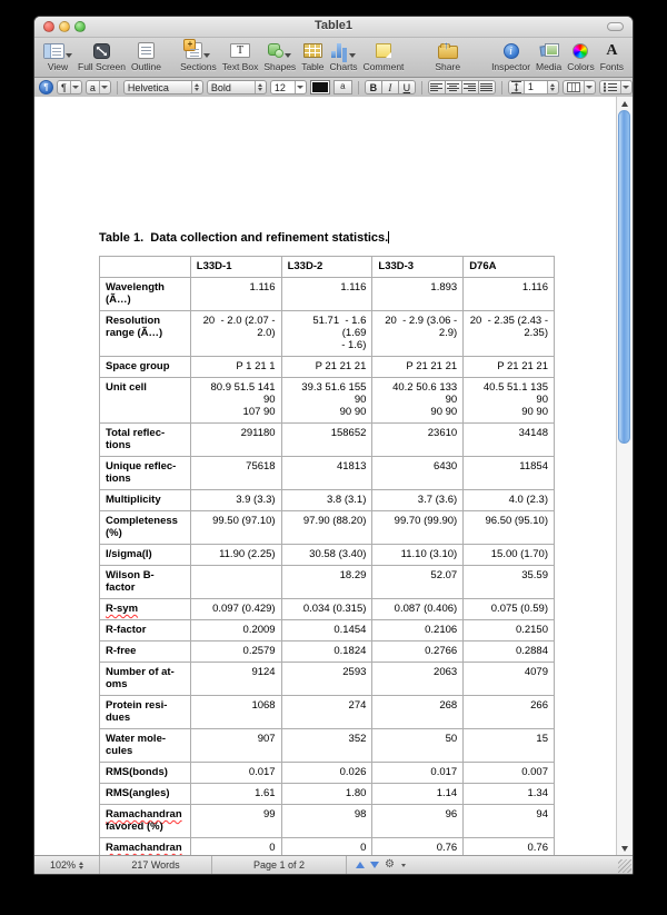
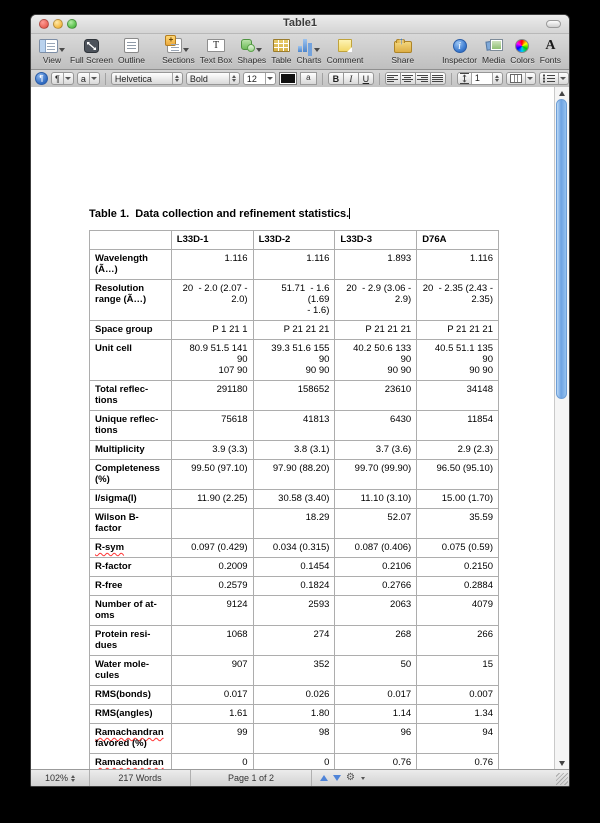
  Table1
  View
  Full Screen
  Outline
  Sections
  T
  Text Box
  Shapes
  Table
  Charts
  Comment
  Share
  i
  Inspector
  Media
  Colors
  A
  Fonts
  ¶
  ¶
  a
  Helvetica
  Bold
  12
  a
  B
  I
  U
  1
  Table 1. Data collection and refinement statistics.
  	L33D-1	L33D-2	L33D-3	D76A
  Wavelength(Ã…)	1.116	1.116	1.893	1.116
  Resolutionrange (Ã…)	20 - 2.0 (2.07 - 2.0)	51.71 - 1.6 (1.69 - 1.6)	20 - 2.9 (3.06 - 2.9)	20 - 2.35 (2.43 - 2.35)
  Space group	P 1 21 1	P 21 21 21	P 21 21 21	P 21 21 21
  Unit cell	80.9 51.5 141 90 107 90	39.3 51.6 155 90 90 90	40.2 50.6 133 90 90 90	40.5 51.1 135 90 90 90
  Total reflec-tions	291180	158652	23610	34148
  Unique reflec-tions	75618	41813	6430	11854
- Multiplicity	3.9 (3.3)	3.8 (3.1)	3.7 (3.6)	4.0 (2.3)
+ Multiplicity	3.9 (3.3)	3.8 (3.1)	3.7 (3.6)	2.9 (2.3)
  Completeness(%)	99.50 (97.10)	97.90 (88.20)	99.70 (99.90)	96.50 (95.10)
  I/sigma(I)	11.90 (2.25)	30.58 (3.40)	11.10 (3.10)	15.00 (1.70)
  Wilson B-factor		18.29	52.07	35.59
  R-sym	0.097 (0.429)	0.034 (0.315)	0.087 (0.406)	0.075 (0.59)
  R-factor	0.2009	0.1454	0.2106	0.2150
  R-free	0.2579	0.1824	0.2766	0.2884
  Number of at-oms	9124	2593	2063	4079
  Protein resi-dues	1068	274	268	266
  Water mole-cules	907	352	50	15
  RMS(bonds)	0.017	0.026	0.017	0.007
  RMS(angles)	1.61	1.80	1.14	1.34
  Ramachandranfavored (%)	99	98	96	94
  102%
  217 Words
  Page 1 of 2
  ⚙
